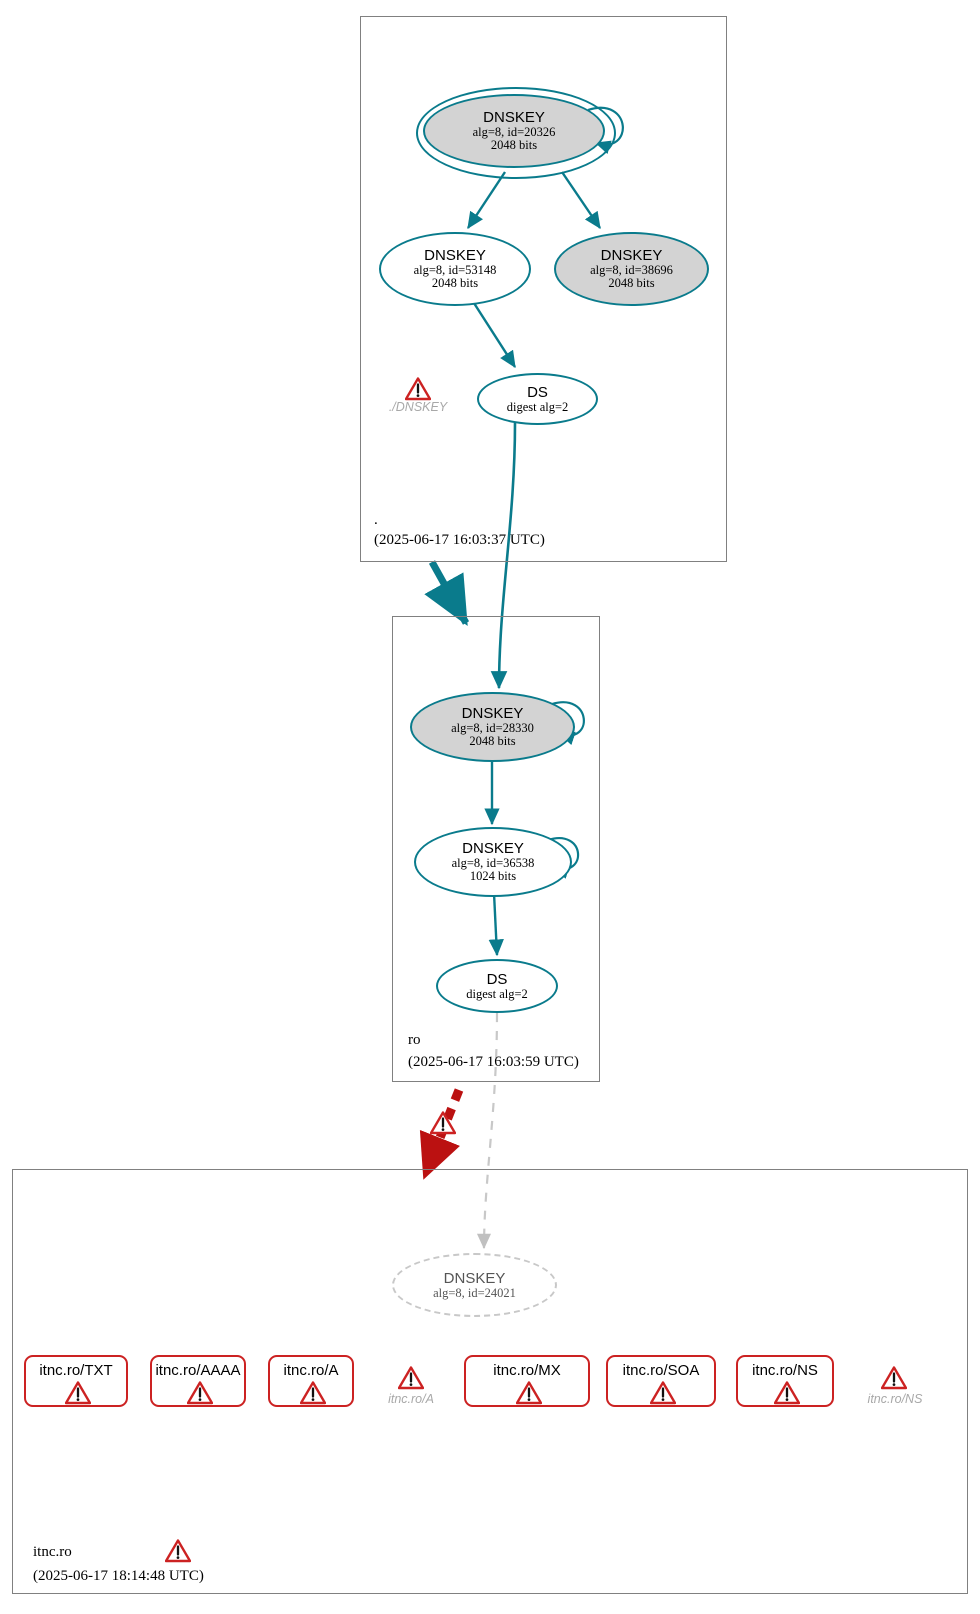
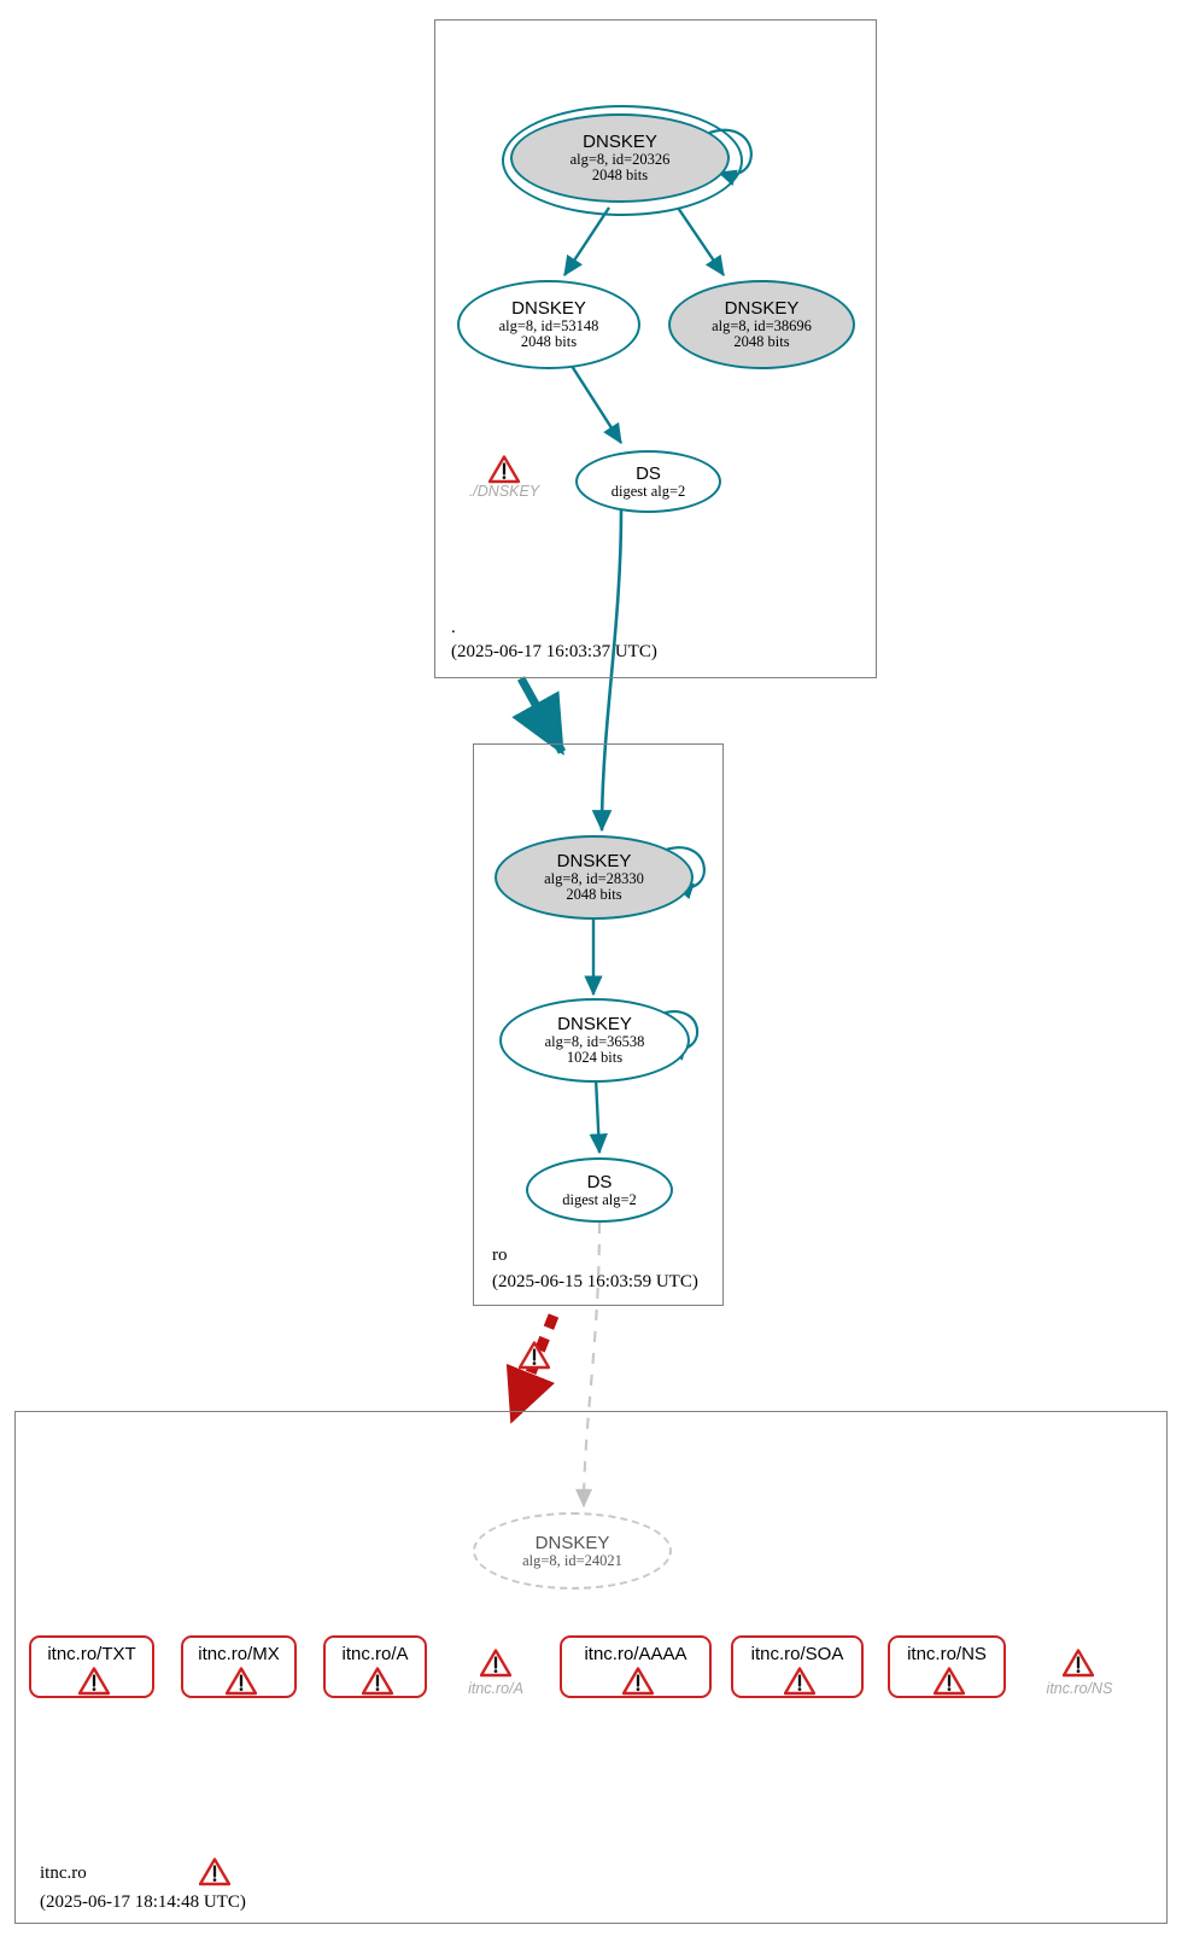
  DNSKEY
  alg=8, id=20326
  2048 bits
  DNSKEY
  alg=8, id=53148
  2048 bits
  DNSKEY
  alg=8, id=38696
  2048 bits
  DS
  digest alg=2
  ./DNSKEY
  .
  (2025-06-17 16:03:37 UTC)
  DNSKEY
  alg=8, id=28330
  2048 bits
  DNSKEY
  alg=8, id=36538
  1024 bits
  DS
  digest alg=2
  ro
- (2025-06-17 16:03:59 UTC)
+ (2025-06-15 16:03:59 UTC)
  DNSKEY
  alg=8, id=24021
  itnc.ro/TXT
- itnc.ro/AAAA
+ itnc.ro/MX
  itnc.ro/A
  itnc.ro/A
- itnc.ro/MX
+ itnc.ro/AAAA
  itnc.ro/SOA
  itnc.ro/NS
  itnc.ro/NS
  itnc.ro
  (2025-06-17 18:14:48 UTC)
